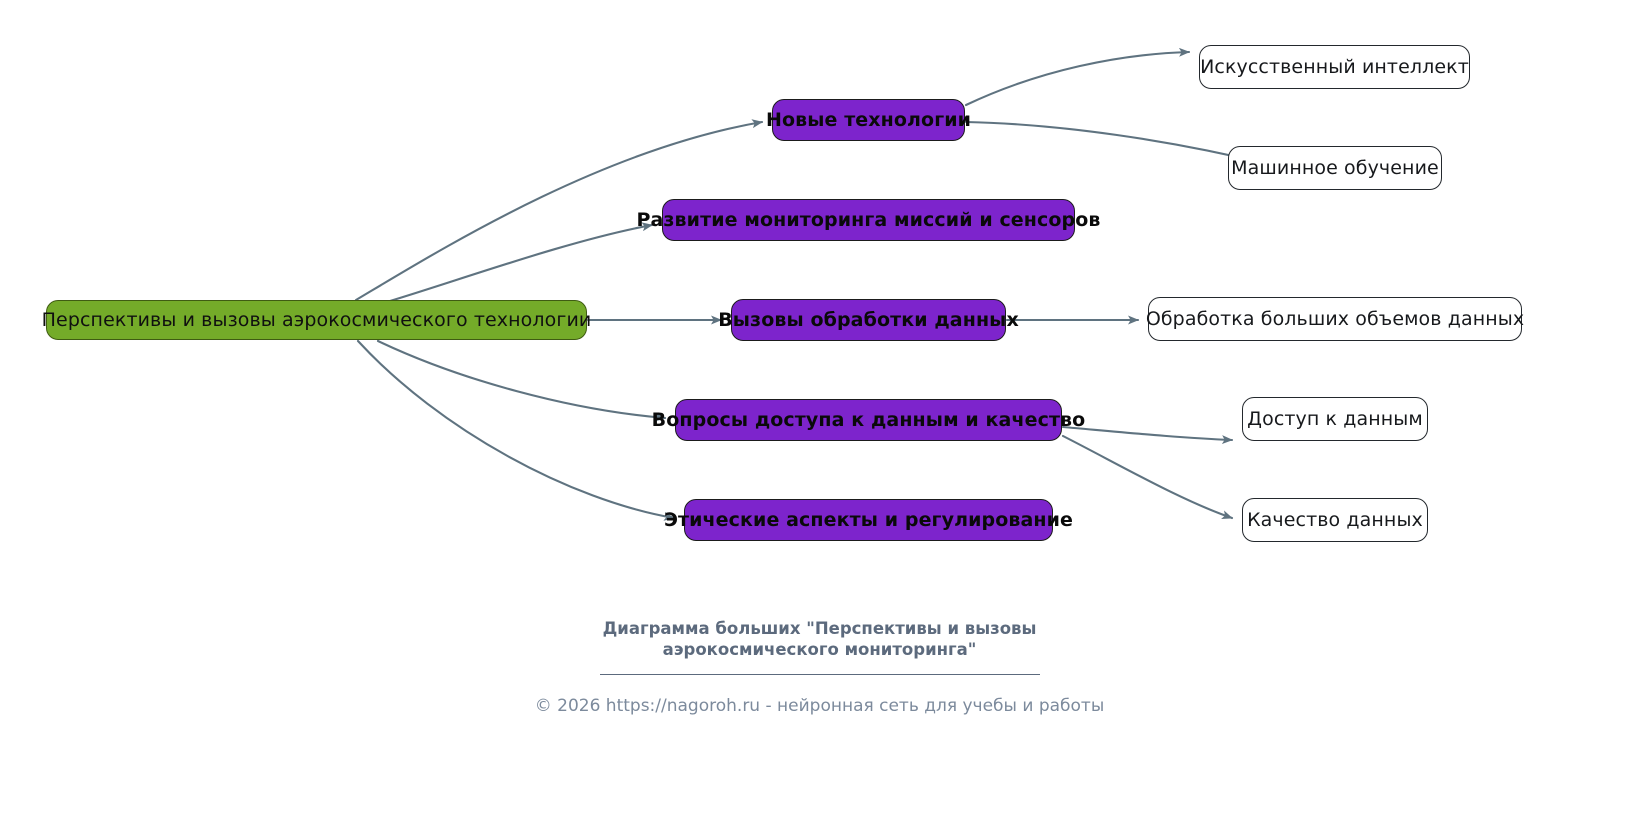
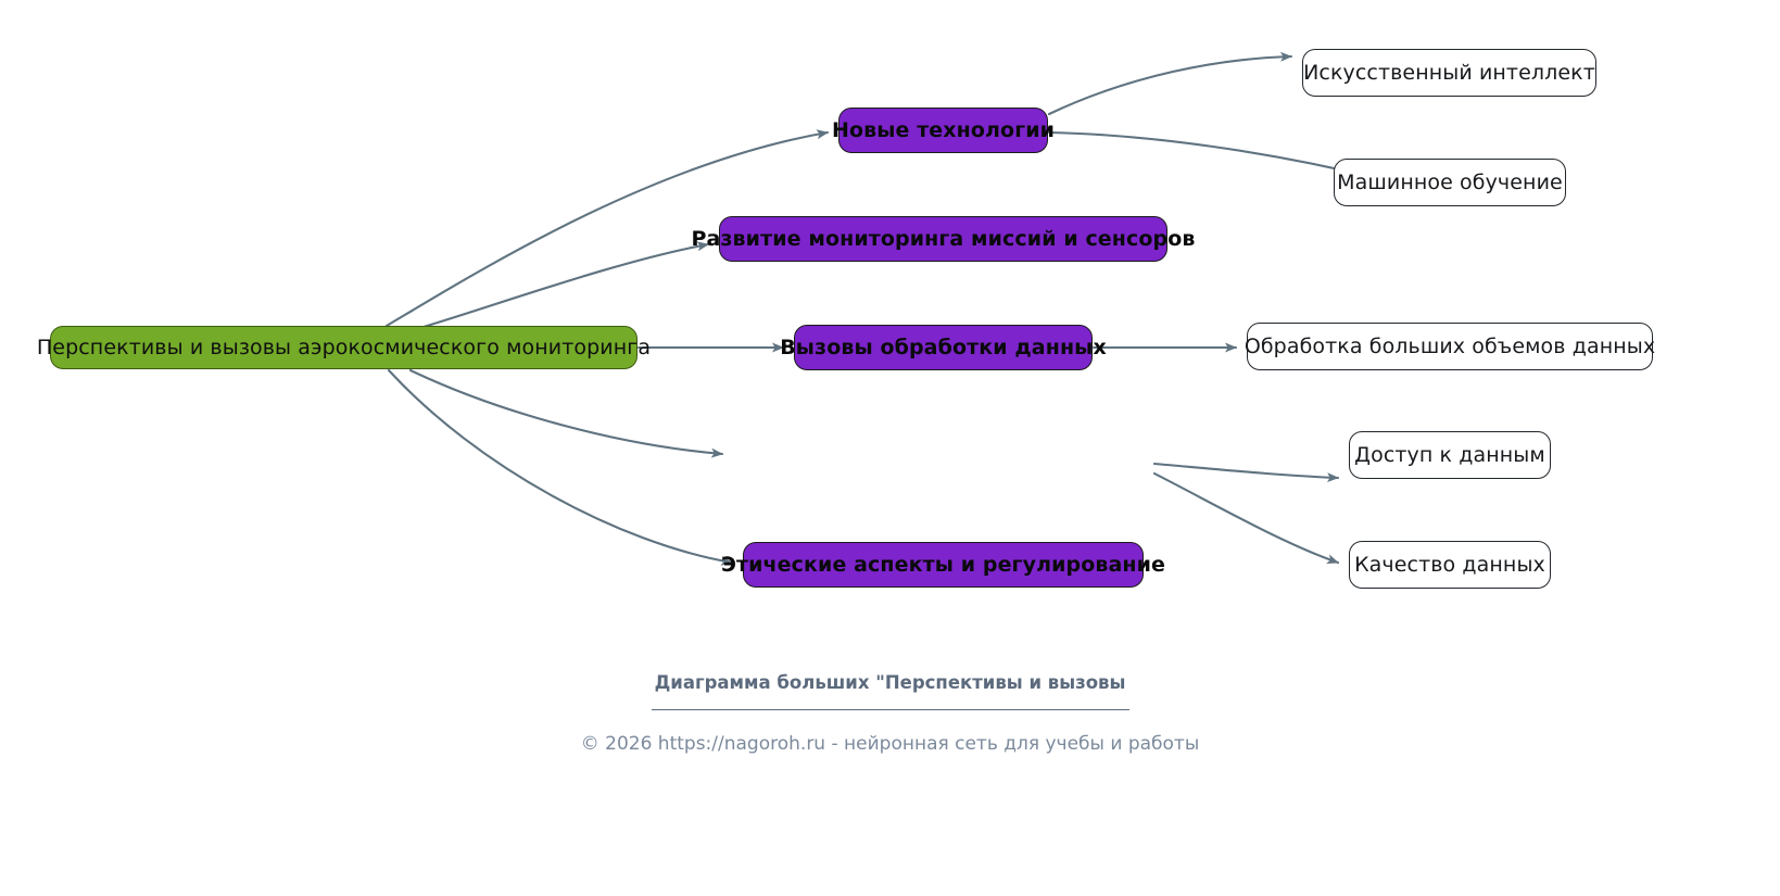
- Перспективы и вызовы аэрокосмического технологии
+ Перспективы и вызовы аэрокосмического мониторинга
  Новые технологии
  Развитие мониторинга миссий и сенсоров
  Вызовы обработки данных
- Вопросы доступа к данным и качество
  Этические аспекты и регулирование
  Искусственный интеллект
  Машинное обучение
  Обработка больших объемов данных
  Доступ к данным
  Качество данных
  Диаграмма больших "Перспективы и вызовы
- аэрокосмического мониторинга"
  © 2026 https://nagoroh.ru - нейронная сеть для учебы и работы
